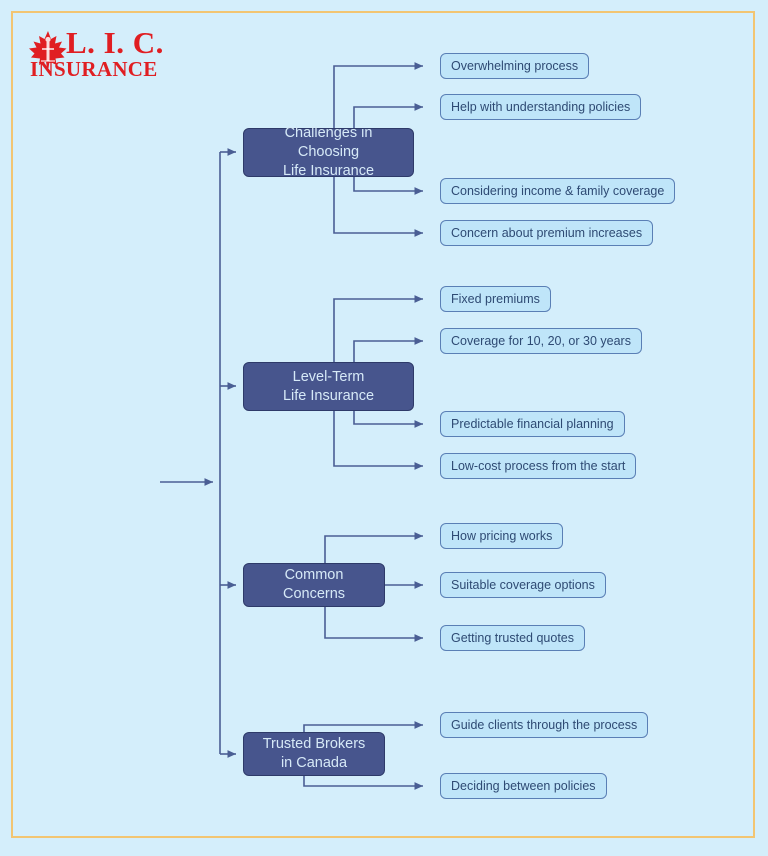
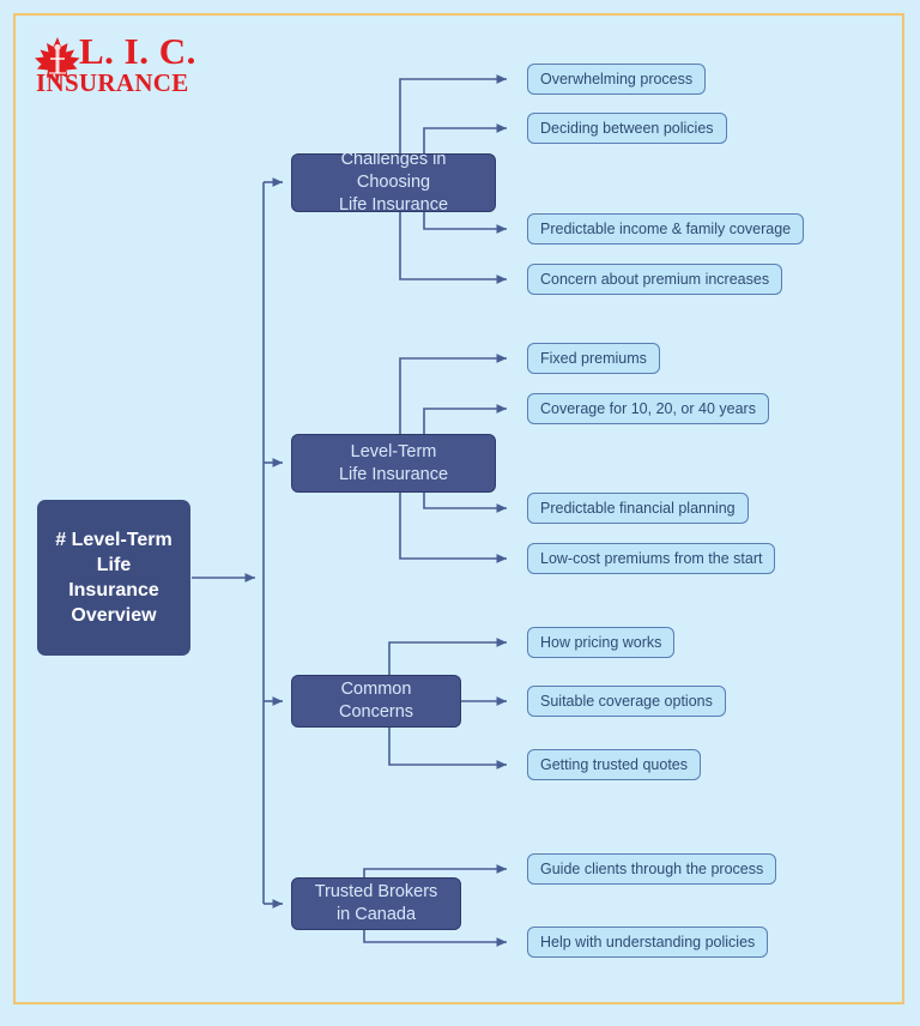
  L. I. C.
  INSURANCE
+ # Level-Term
+ Life
+ Insurance
+ Overview
  Challenges in Choosing
  Life Insurance
  Level-Term
  Life Insurance
  Common
  Concerns
  Trusted Brokers
  in Canada
  Overwhelming process
- Help with understanding policies
+ Deciding between policies
- Considering income & family coverage
+ Predictable income & family coverage
  Concern about premium increases
  Fixed premiums
- Coverage for 10, 20, or 30 years
+ Coverage for 10, 20, or 40 years
  Predictable financial planning
- Low-cost process from the start
+ Low-cost premiums from the start
  How pricing works
  Suitable coverage options
  Getting trusted quotes
  Guide clients through the process
- Deciding between policies
+ Help with understanding policies
